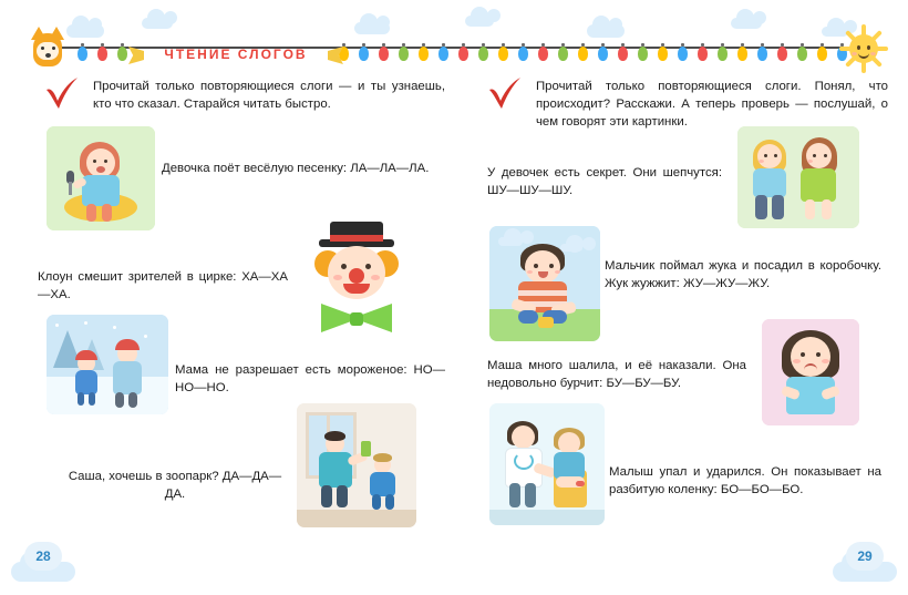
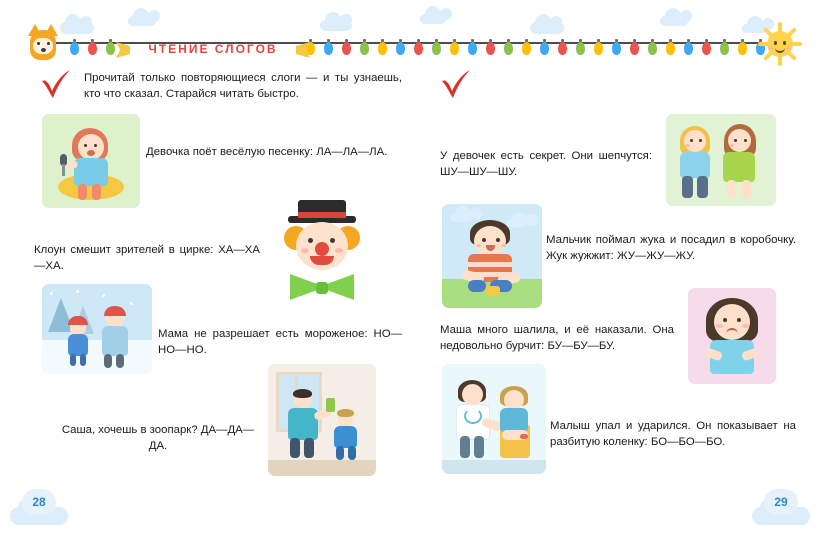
  ЧТЕНИЕ СЛОГОВ
  Прочитай только повторяющиеся слоги — и ты узнаешь, кто что сказал. Старайся читать быстро.
  Девочка поёт весёлую песенку: ЛА—ЛА—ЛА.
  Клоун смешит зрителей в цирке: ХА—ХА—ХА.
  Мама не разрешает есть мороженое: НО—НО—НО.
  Саша, хочешь в зоопарк? ДА—ДА—ДА.
- Прочитай только повторяющиеся слоги. Понял, что происходит? Расскажи. А теперь проверь — послушай, о чем говорят эти картинки.
  У девочек есть секрет. Они шепчутся: ШУ—ШУ—ШУ.
  Мальчик поймал жука и посадил в коробочку. Жук жужжит: ЖУ—ЖУ—ЖУ.
  Маша много шалила, и её наказали. Она недовольно бурчит: БУ—БУ—БУ.
  Малыш упал и ударился. Он показывает на разбитую коленку: БО—БО—БО.
  28
  29
